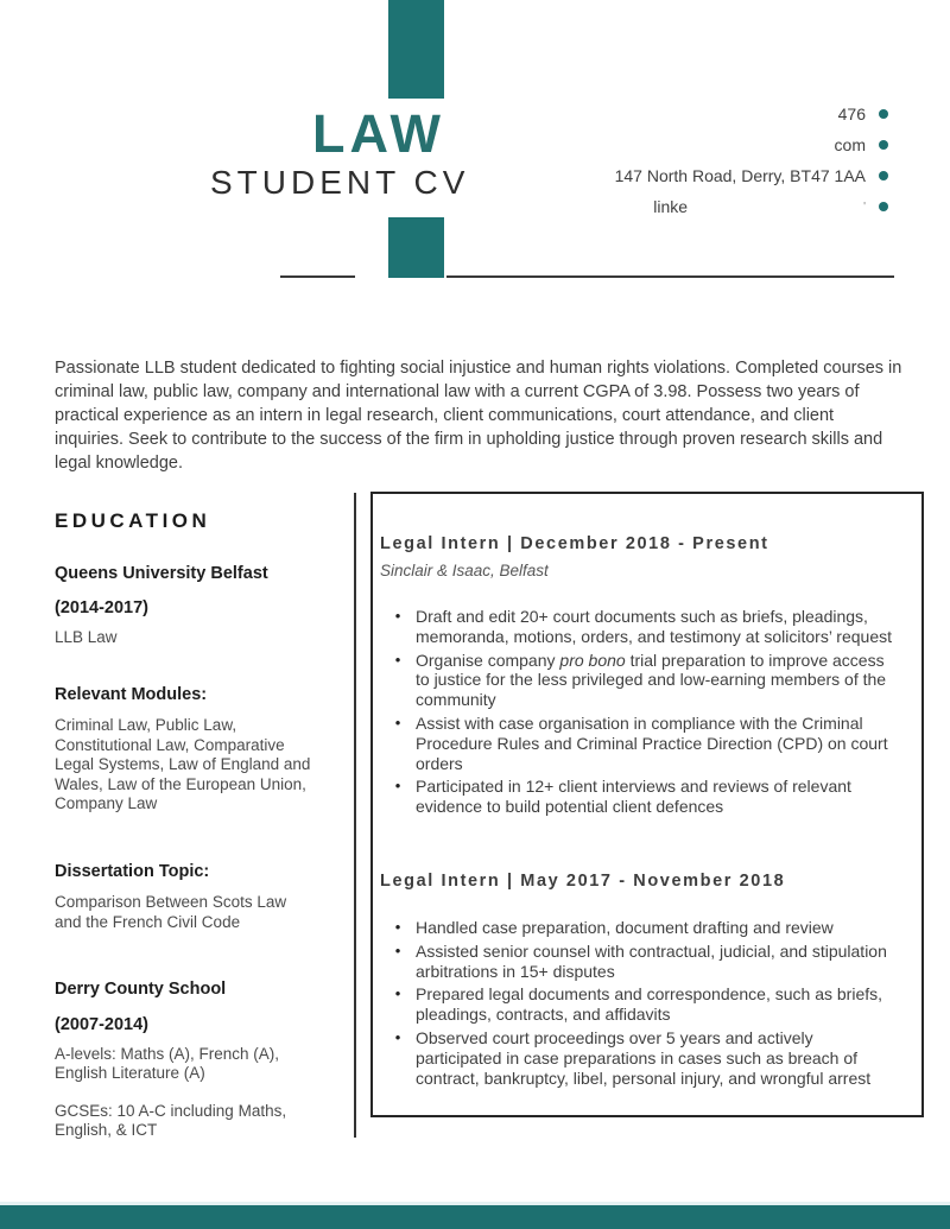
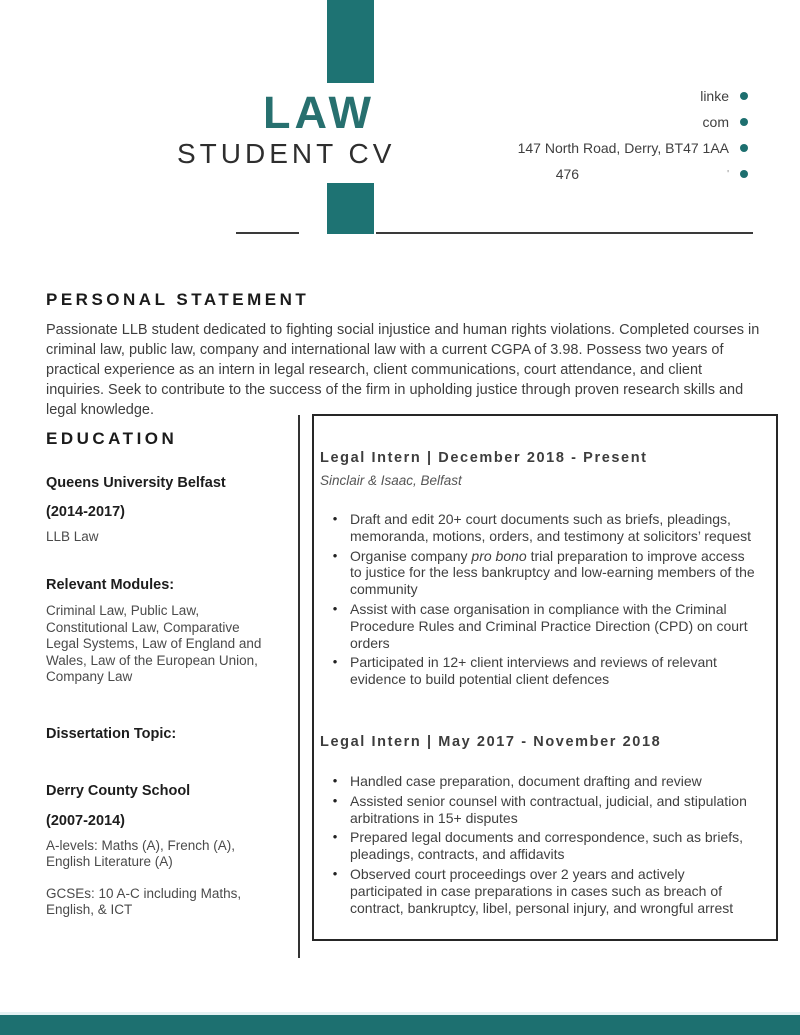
  LAW
  STUDENT CV
- 476
+ linke
  com
  147 North Road, Derry, BT47 1AA
- linke
+ 476
  '
+ PERSONAL STATEMENT
  Passionate LLB student dedicated to fighting social injustice and human rights violations. Completed courses in criminal law, public law, company and international law with a current CGPA of 3.98. Possess two years of practical experience as an intern in legal research, client communications, court attendance, and client inquiries. Seek to contribute to the success of the firm in upholding justice through proven research skills and legal knowledge.
  EDUCATION
  Queens University Belfast
  (2014-2017)
  LLB Law
  Relevant Modules:
  Criminal Law, Public Law, Constitutional Law, Comparative Legal Systems, Law of England and Wales, Law of the European Union, Company Law
  Dissertation Topic:
- Comparison Between Scots Law and the French Civil Code
  Derry County School
  (2007-2014)
  A-levels: Maths (A), French (A), English Literature (A)
  GCSEs: 10 A-C including Maths, English, & ICT
  Legal Intern | December 2018 - Present
  Sinclair & Isaac, Belfast
  •
  Draft and edit 20+ court documents such as briefs, pleadings, memoranda, motions, orders, and testimony at solicitors’ request
  •
- Organise company pro bono trial preparation to improve access to justice for the less privileged and low-earning members of the community
+ Organise company pro bono trial preparation to improve access to justice for the less bankruptcy and low-earning members of the community
  •
  Assist with case organisation in compliance with the Criminal Procedure Rules and Criminal Practice Direction (CPD) on court orders
  •
  Participated in 12+ client interviews and reviews of relevant evidence to build potential client defences
  Legal Intern | May 2017 - November 2018
  •
  Handled case preparation, document drafting and review
  •
  Assisted senior counsel with contractual, judicial, and stipulation arbitrations in 15+ disputes
  •
  Prepared legal documents and correspondence, such as briefs, pleadings, contracts, and affidavits
  •
- Observed court proceedings over 5 years and actively participated in case preparations in cases such as breach of contract, bankruptcy, libel, personal injury, and wrongful arrest
+ Observed court proceedings over 2 years and actively participated in case preparations in cases such as breach of contract, bankruptcy, libel, personal injury, and wrongful arrest
